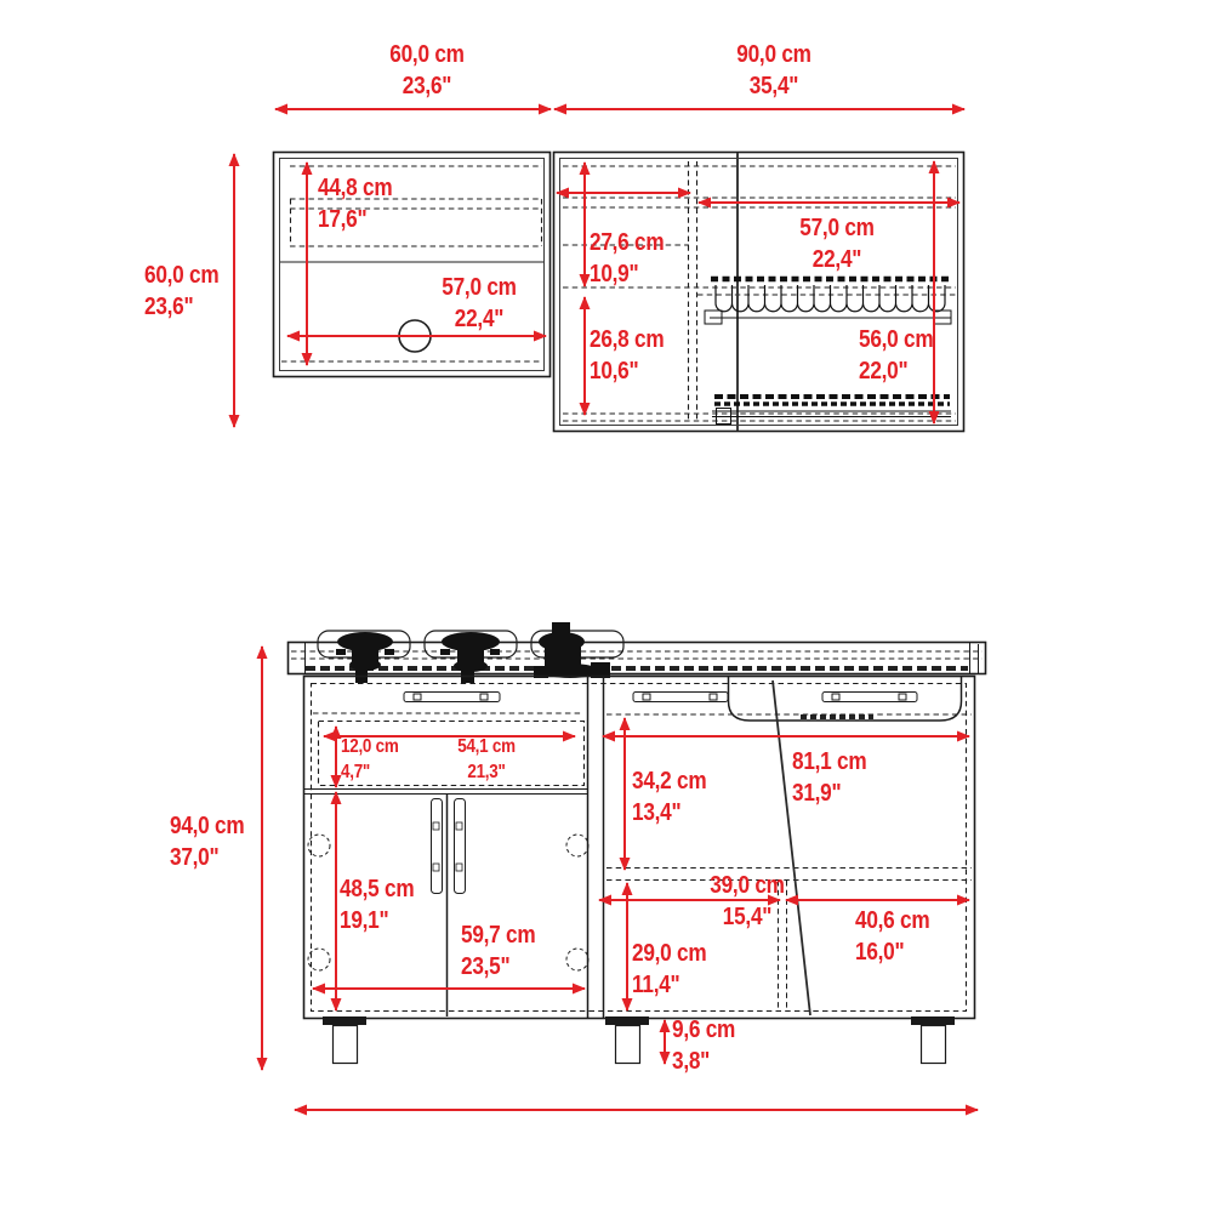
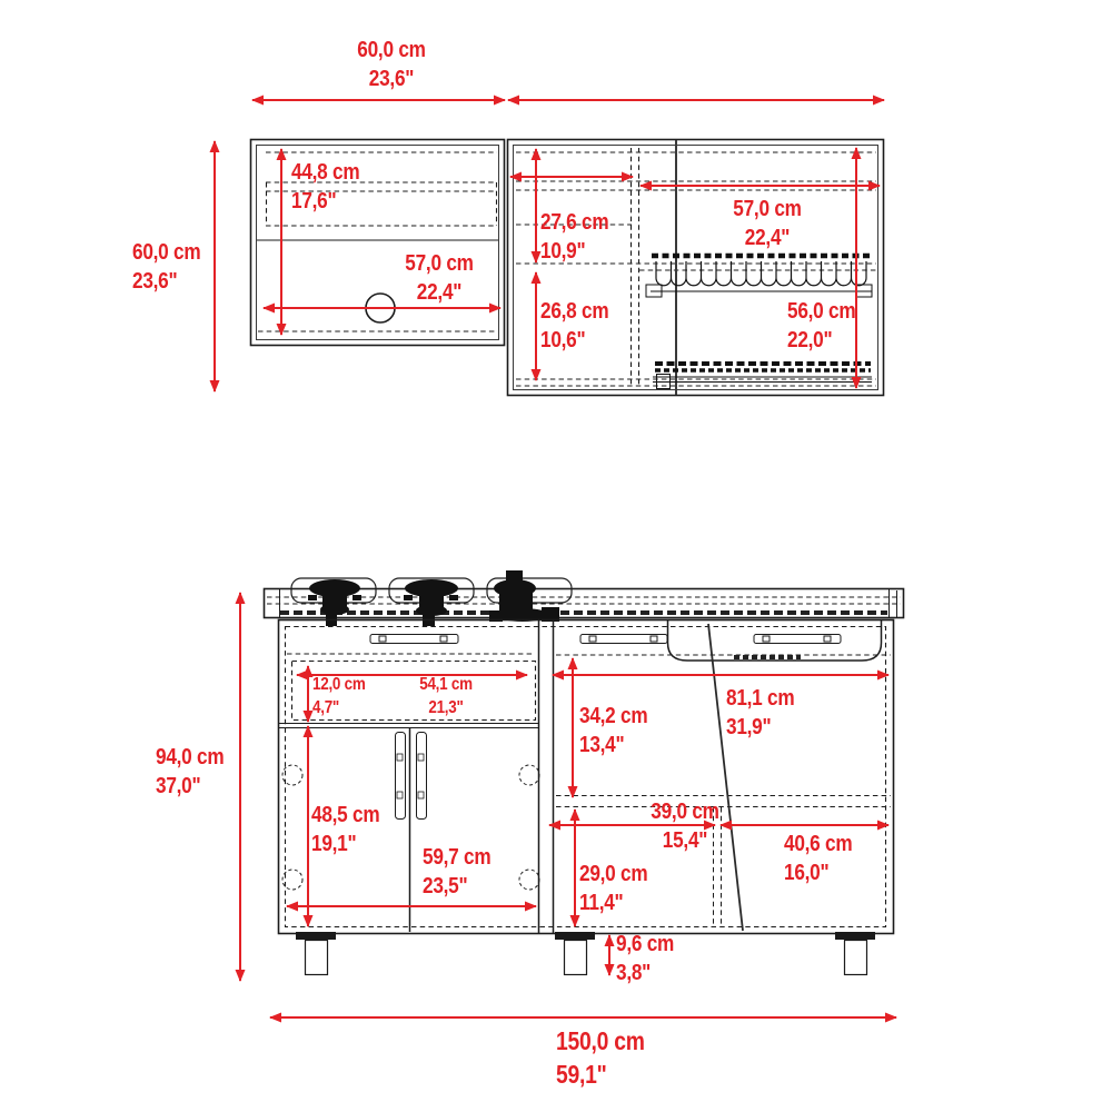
  60,0 cm
  23,6"
- 90,0 cm
- 35,4"
  60,0 cm
  23,6"
  44,8 cm
  17,6"
  57,0 cm
  22,4"
  57,0 cm
  22,4"
  27,6 cm
  10,9"
  26,8 cm
  10,6"
  56,0 cm
  22,0"
  94,0 cm
  37,0"
  12,0 cm
  4,7"
  54,1 cm
  21,3"
  34,2 cm
  13,4"
  81,1 cm
  31,9"
  48,5 cm
  19,1"
  59,7 cm
  23,5"
  39,0 cm
  15,4"
  40,6 cm
  16,0"
  29,0 cm
  11,4"
  9,6 cm
  3,8"
+ 150,0 cm
+ 59,1"
